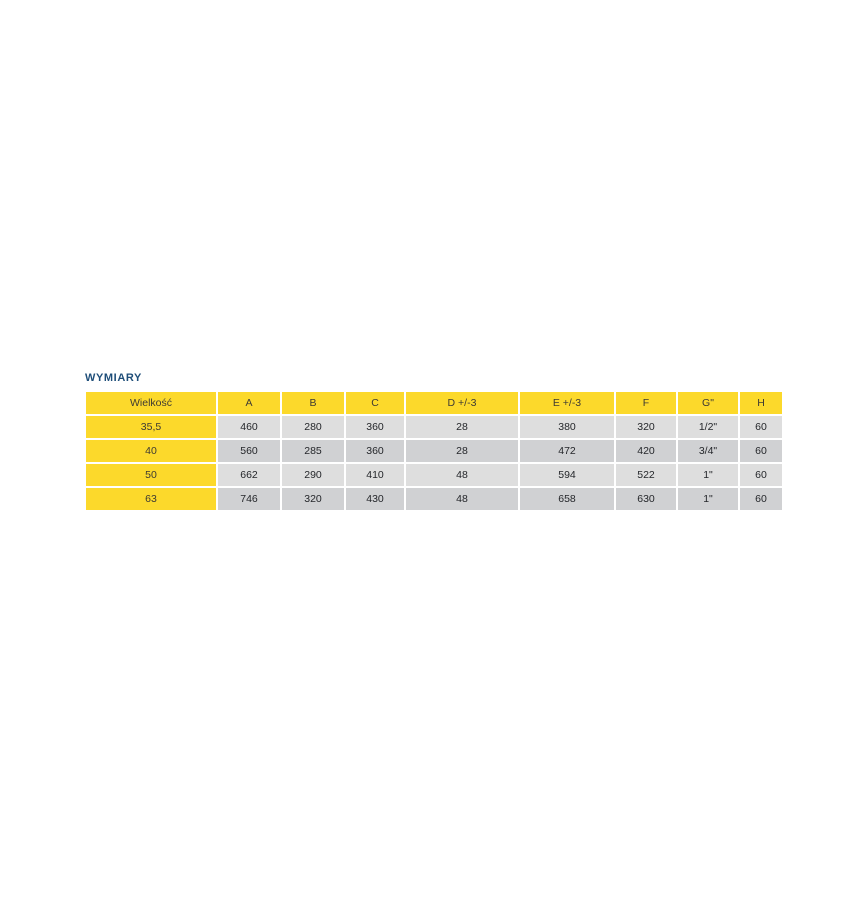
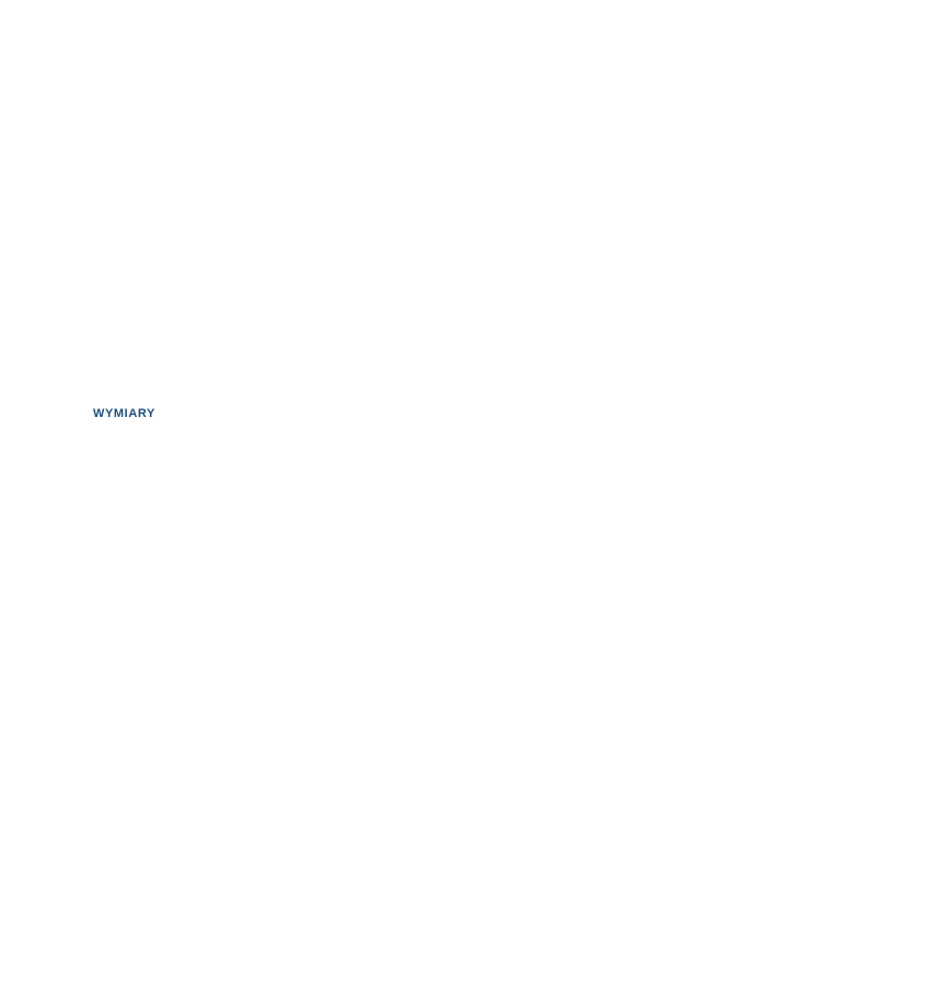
  WYMIARY
- Wielkość	A	B	C	D +/-3	E +/-3	F	G"	H
- 35,5	460	280	360	28	380	320	1/2"	60
- 40	560	285	360	28	472	420	3/4"	60
- 50	662	290	410	48	594	522	1"	60
- 63	746	320	430	48	658	630	1"	60
